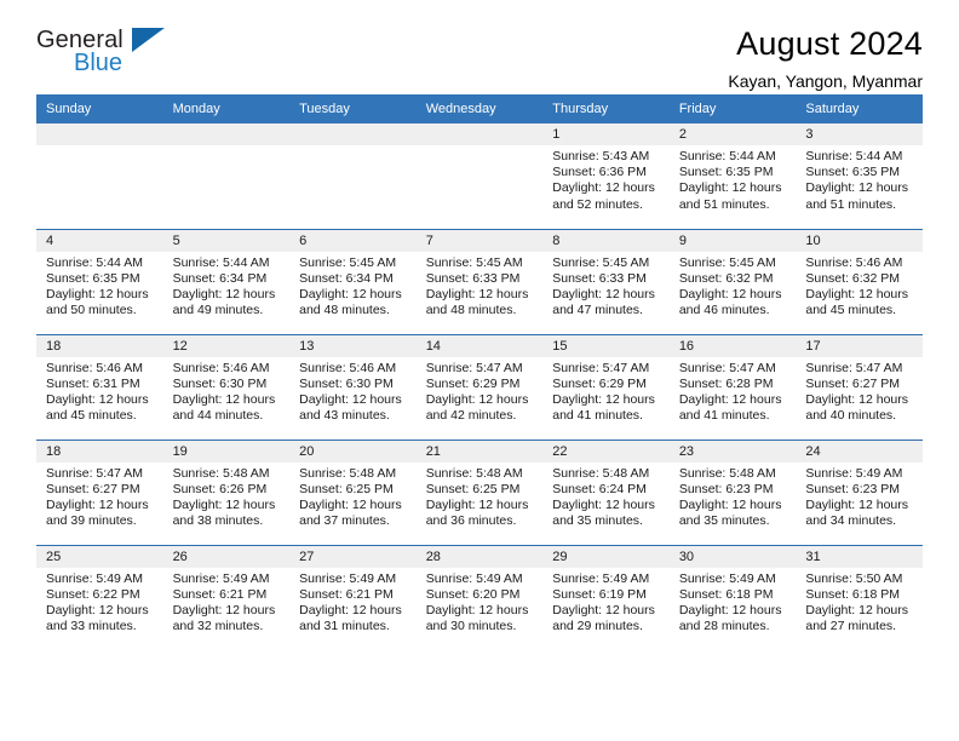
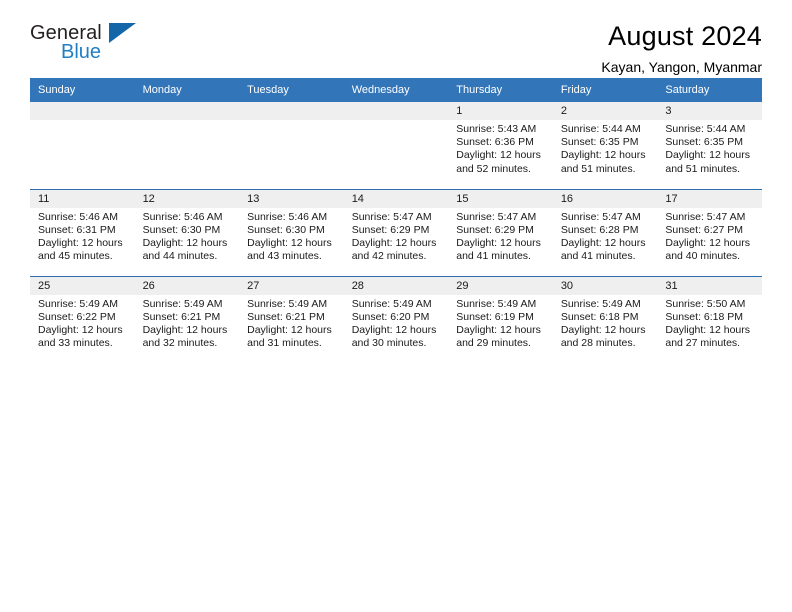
  General
  Blue
  August 2024
  Kayan, Yangon, Myanmar
  Sunday	Monday	Tuesday	Wednesday	Thursday	Friday	Saturday
  				1Sunrise: 5:43 AMSunset: 6:36 PMDaylight: 12 hoursand 52 minutes.	2Sunrise: 5:44 AMSunset: 6:35 PMDaylight: 12 hoursand 51 minutes.	3Sunrise: 5:44 AMSunset: 6:35 PMDaylight: 12 hoursand 51 minutes.
- 4Sunrise: 5:44 AMSunset: 6:35 PMDaylight: 12 hoursand 50 minutes.	5Sunrise: 5:44 AMSunset: 6:34 PMDaylight: 12 hoursand 49 minutes.	6Sunrise: 5:45 AMSunset: 6:34 PMDaylight: 12 hoursand 48 minutes.	7Sunrise: 5:45 AMSunset: 6:33 PMDaylight: 12 hoursand 48 minutes.	8Sunrise: 5:45 AMSunset: 6:33 PMDaylight: 12 hoursand 47 minutes.	9Sunrise: 5:45 AMSunset: 6:32 PMDaylight: 12 hoursand 46 minutes.	10Sunrise: 5:46 AMSunset: 6:32 PMDaylight: 12 hoursand 45 minutes.
- 18Sunrise: 5:46 AMSunset: 6:31 PMDaylight: 12 hoursand 45 minutes.	12Sunrise: 5:46 AMSunset: 6:30 PMDaylight: 12 hoursand 44 minutes.	13Sunrise: 5:46 AMSunset: 6:30 PMDaylight: 12 hoursand 43 minutes.	14Sunrise: 5:47 AMSunset: 6:29 PMDaylight: 12 hoursand 42 minutes.	15Sunrise: 5:47 AMSunset: 6:29 PMDaylight: 12 hoursand 41 minutes.	16Sunrise: 5:47 AMSunset: 6:28 PMDaylight: 12 hoursand 41 minutes.	17Sunrise: 5:47 AMSunset: 6:27 PMDaylight: 12 hoursand 40 minutes.
+ 11Sunrise: 5:46 AMSunset: 6:31 PMDaylight: 12 hoursand 45 minutes.	12Sunrise: 5:46 AMSunset: 6:30 PMDaylight: 12 hoursand 44 minutes.	13Sunrise: 5:46 AMSunset: 6:30 PMDaylight: 12 hoursand 43 minutes.	14Sunrise: 5:47 AMSunset: 6:29 PMDaylight: 12 hoursand 42 minutes.	15Sunrise: 5:47 AMSunset: 6:29 PMDaylight: 12 hoursand 41 minutes.	16Sunrise: 5:47 AMSunset: 6:28 PMDaylight: 12 hoursand 41 minutes.	17Sunrise: 5:47 AMSunset: 6:27 PMDaylight: 12 hoursand 40 minutes.
- 18Sunrise: 5:47 AMSunset: 6:27 PMDaylight: 12 hoursand 39 minutes.	19Sunrise: 5:48 AMSunset: 6:26 PMDaylight: 12 hoursand 38 minutes.	20Sunrise: 5:48 AMSunset: 6:25 PMDaylight: 12 hoursand 37 minutes.	21Sunrise: 5:48 AMSunset: 6:25 PMDaylight: 12 hoursand 36 minutes.	22Sunrise: 5:48 AMSunset: 6:24 PMDaylight: 12 hoursand 35 minutes.	23Sunrise: 5:48 AMSunset: 6:23 PMDaylight: 12 hoursand 35 minutes.	24Sunrise: 5:49 AMSunset: 6:23 PMDaylight: 12 hoursand 34 minutes.
  25Sunrise: 5:49 AMSunset: 6:22 PMDaylight: 12 hoursand 33 minutes.	26Sunrise: 5:49 AMSunset: 6:21 PMDaylight: 12 hoursand 32 minutes.	27Sunrise: 5:49 AMSunset: 6:21 PMDaylight: 12 hoursand 31 minutes.	28Sunrise: 5:49 AMSunset: 6:20 PMDaylight: 12 hoursand 30 minutes.	29Sunrise: 5:49 AMSunset: 6:19 PMDaylight: 12 hoursand 29 minutes.	30Sunrise: 5:49 AMSunset: 6:18 PMDaylight: 12 hoursand 28 minutes.	31Sunrise: 5:50 AMSunset: 6:18 PMDaylight: 12 hoursand 27 minutes.
